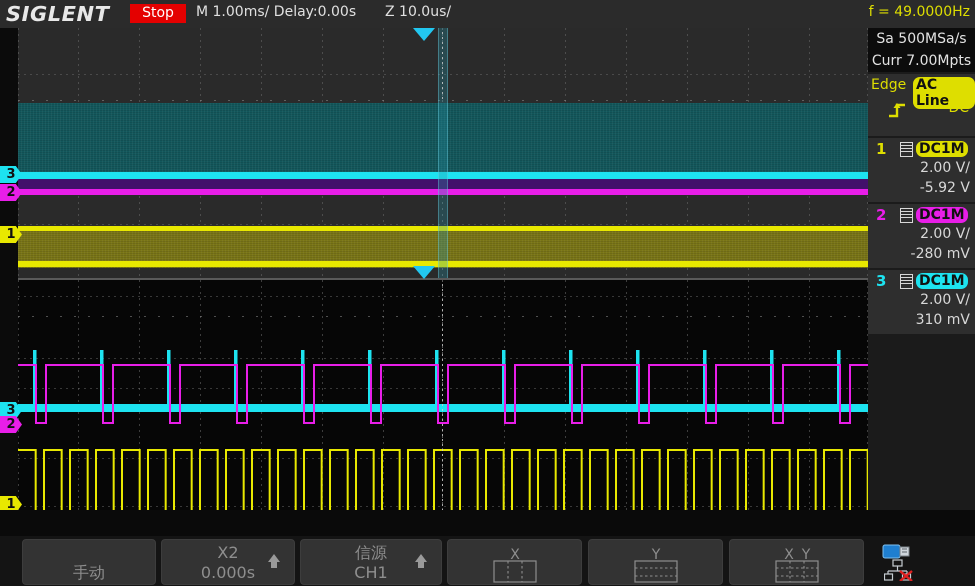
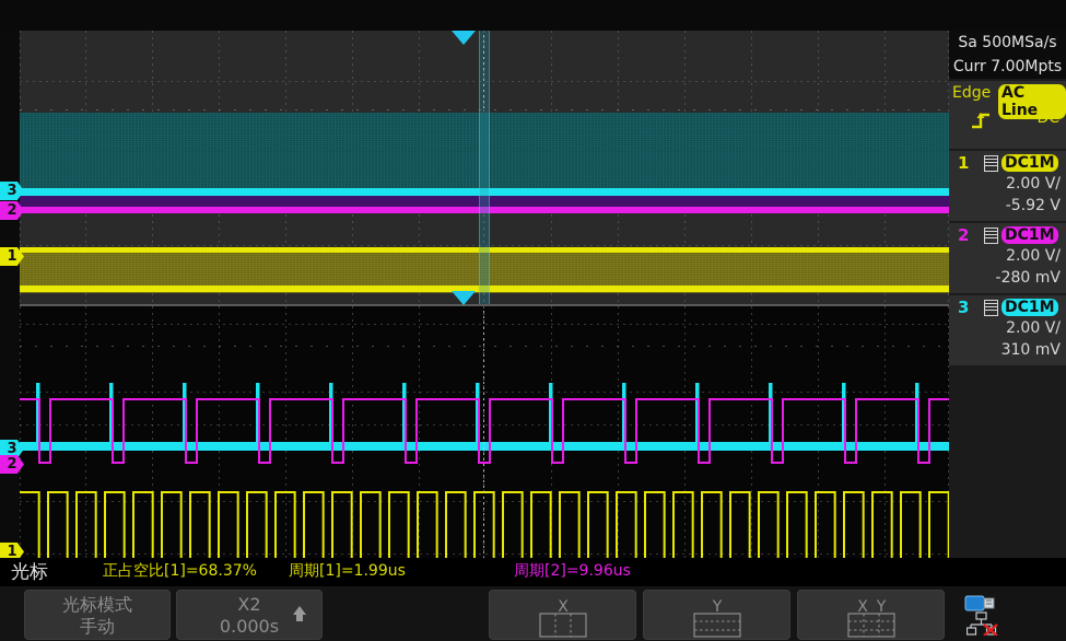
- SIGLENT
- Stop
- M 1.00ms/ Delay:0.00s
- Z 10.0us/
- f = 49.0000Hz
  3
  2
  1
  3
  2
  1
  Sa 500MSa/s
  Curr 7.00Mpts
  Edge
  AC Line
  DC
  1
  DC1M
  2.00 V/
  -5.92 V
  2
  DC1M
  2.00 V/
  -280 mV
  3
  DC1M
  2.00 V/
  310 mV
+ 光标
+ 正占空比[1]=68.37%
+ 周期[1]=1.99us
+ 周期[2]=9.96us
+ 光标模式
  手动
  X2
  0.000s
- 信源
- CH1
  X
  Y
  X
  Y
